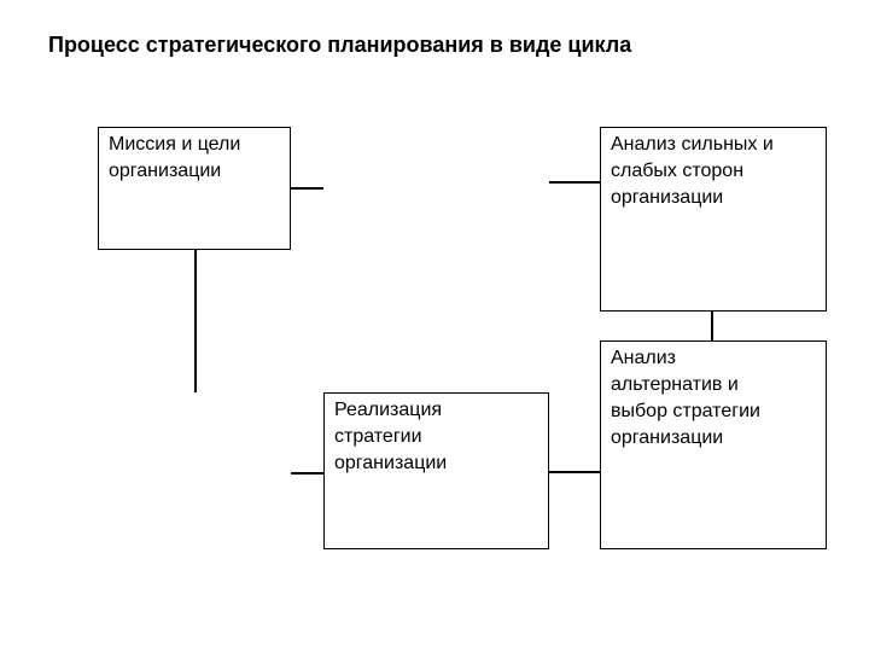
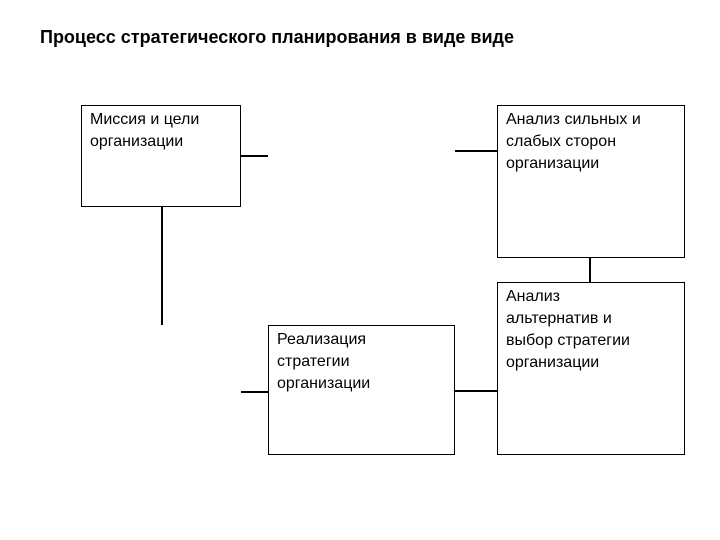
- Процесс стратегического планирования в виде цикла
+ Процесс стратегического планирования в виде виде
  Миссия и цели
  организации
  Анализ сильных и
  слабых сторон
  организации
  Реализация
  стратегии
  организации
  Анализ
  альтернатив и
  выбор стратегии
  организации
